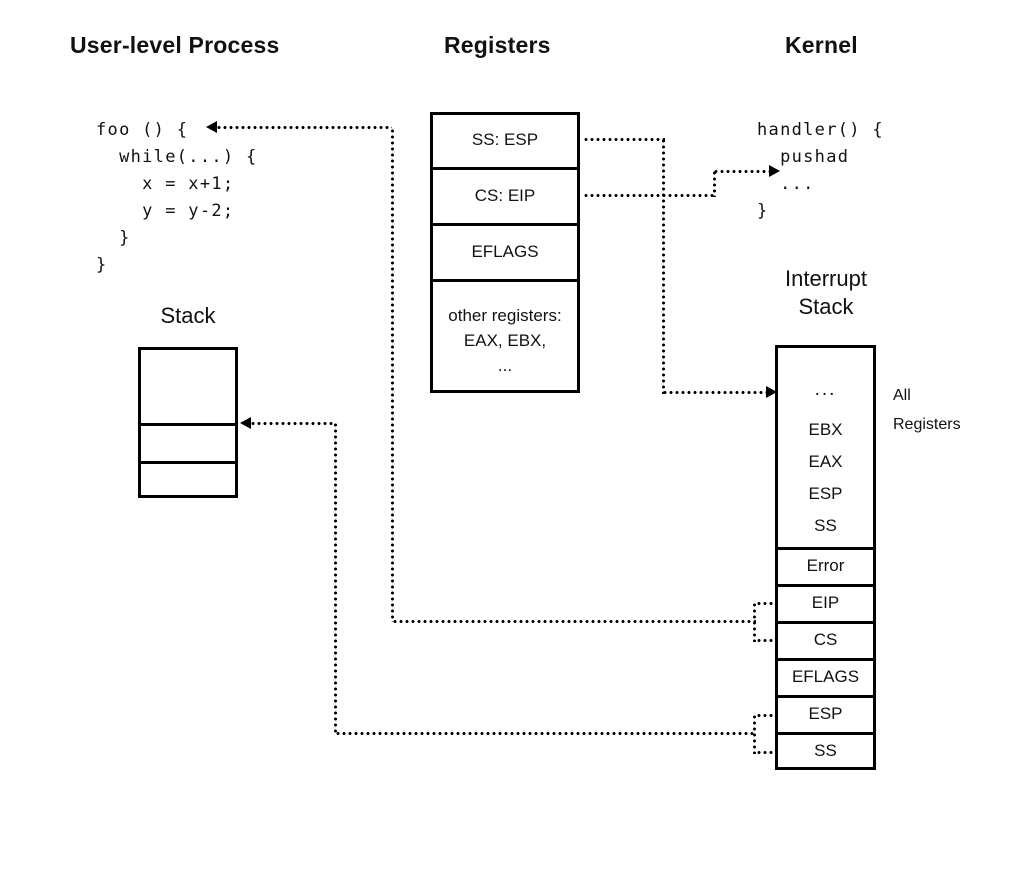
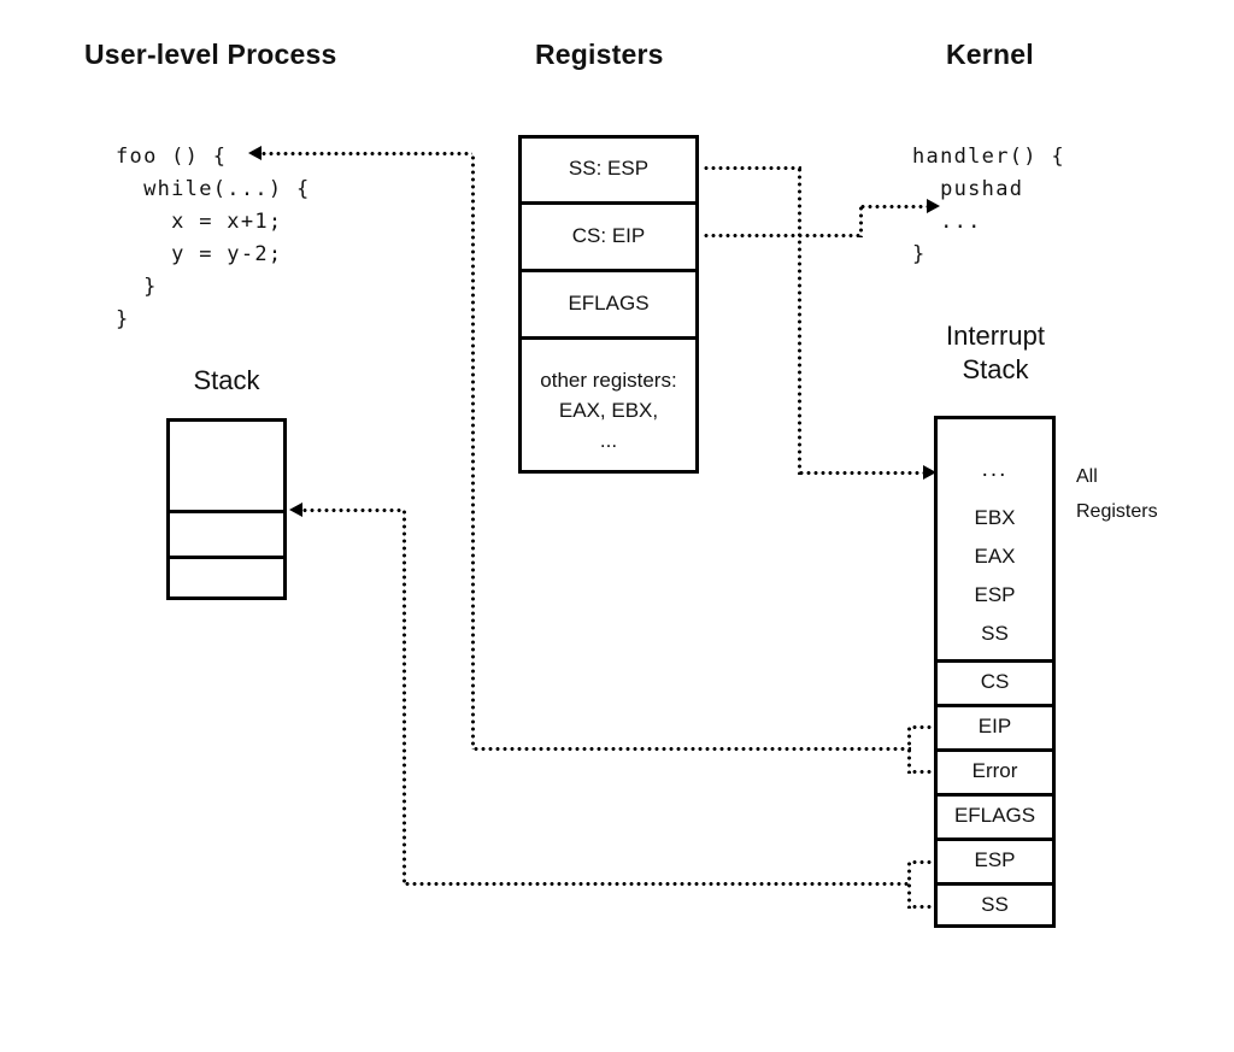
  User-level Process
  Registers
  Kernel
  foo () {
  while(...) {
  x = x+1;
  y = y-2;
  }
  }
  handler() {
  pushad
  ...
  }
  Stack
  SS: ESP
  CS: EIP
  EFLAGS
  other registers:
  EAX, EBX,
  ...
  Interrupt
  Stack
  ...
  EBX
  EAX
  ESP
  SS
- Error
+ CS
  EIP
- CS
+ Error
  EFLAGS
  ESP
  SS
  All
  Registers
